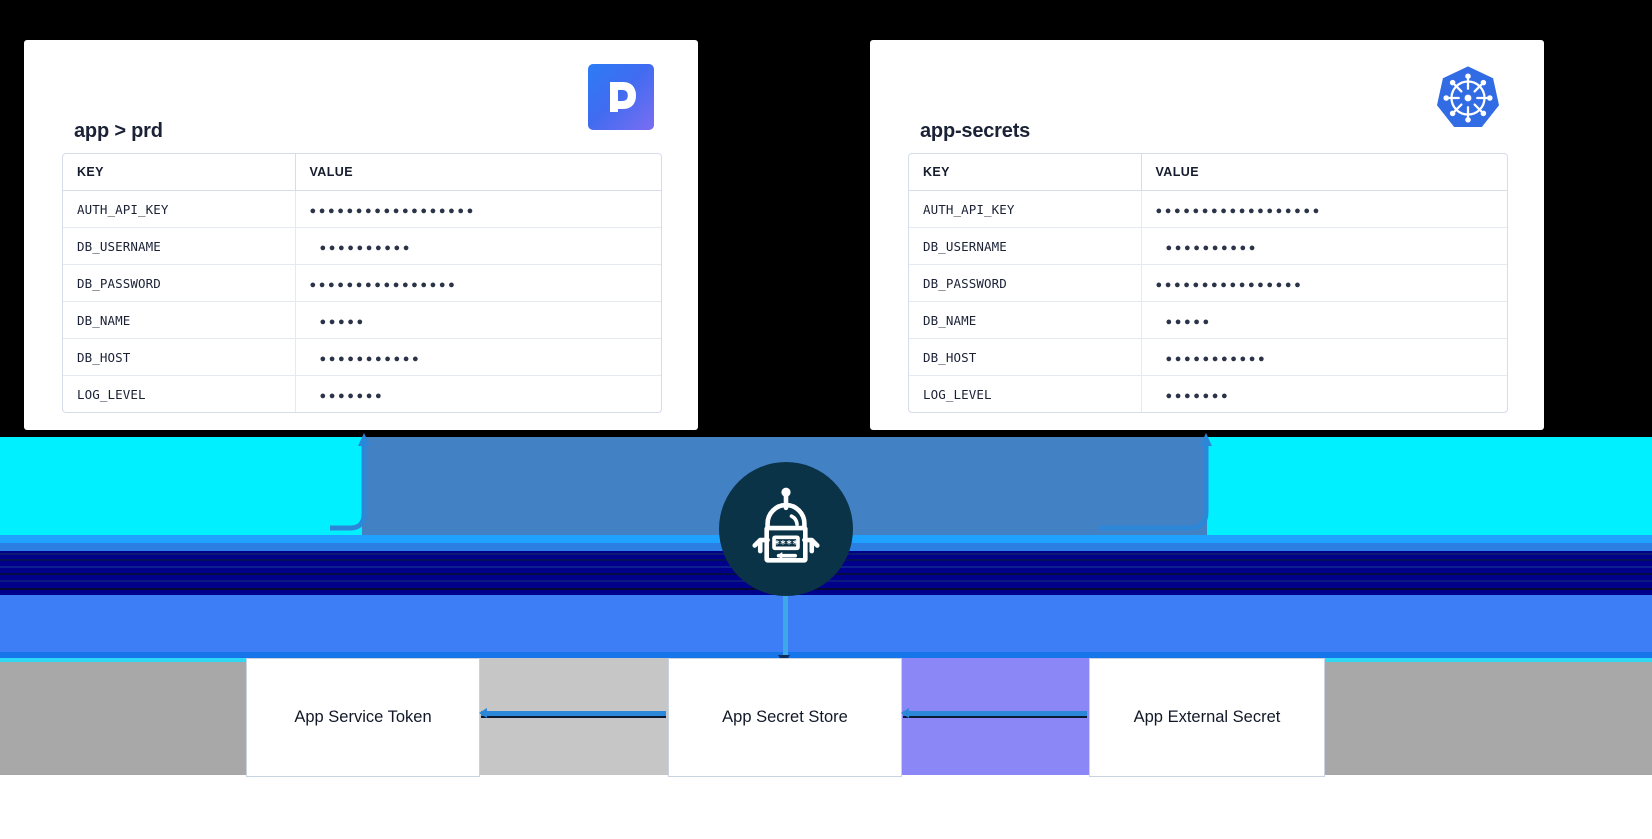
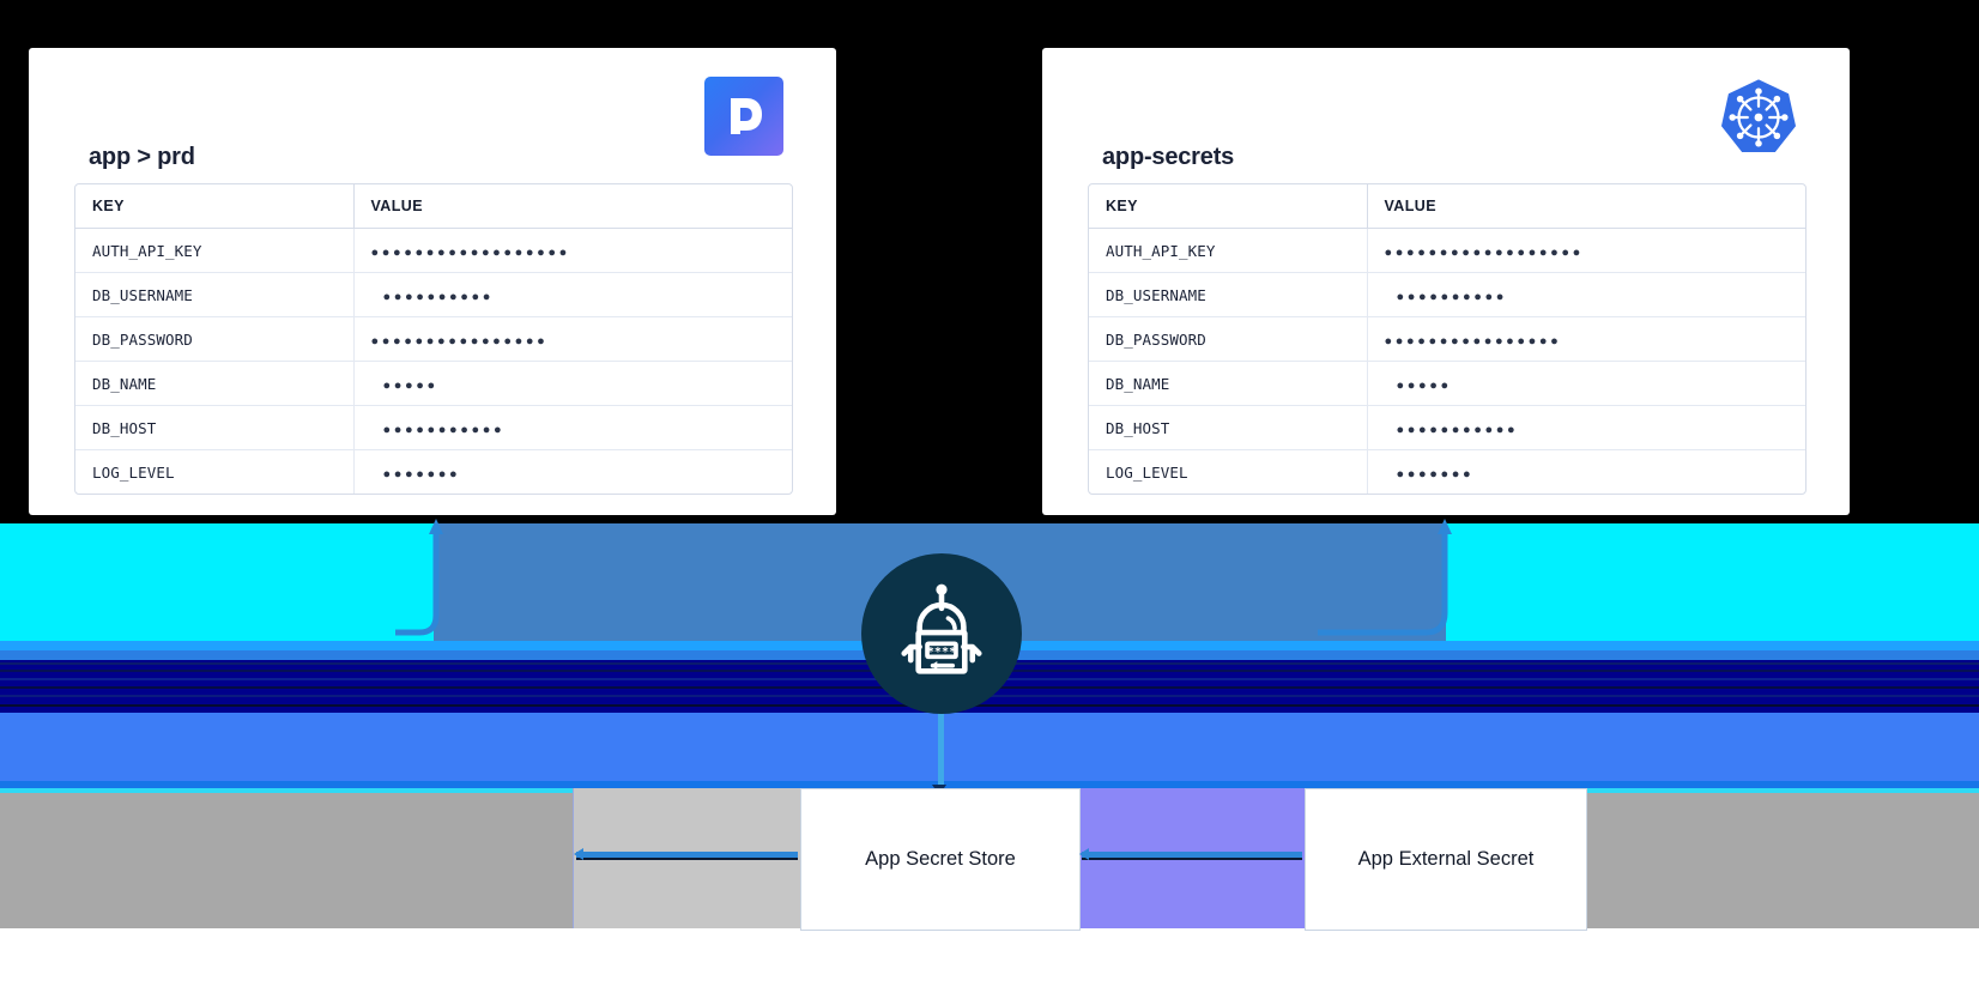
  app > prd
  KEY	VALUE
  AUTH_API_KEY	●●●●●●●●●●●●●●●●●●
  DB_USERNAME	●●●●●●●●●●
  DB_PASSWORD	●●●●●●●●●●●●●●●●
  DB_NAME	●●●●●
  DB_HOST	●●●●●●●●●●●
  LOG_LEVEL	●●●●●●●
  app-secrets
  KEY	VALUE
  AUTH_API_KEY	●●●●●●●●●●●●●●●●●●
  DB_USERNAME	●●●●●●●●●●
  DB_PASSWORD	●●●●●●●●●●●●●●●●
  DB_NAME	●●●●●
  DB_HOST	●●●●●●●●●●●
  LOG_LEVEL	●●●●●●●
  ****
- App Service Token
  App Secret Store
  App External Secret
